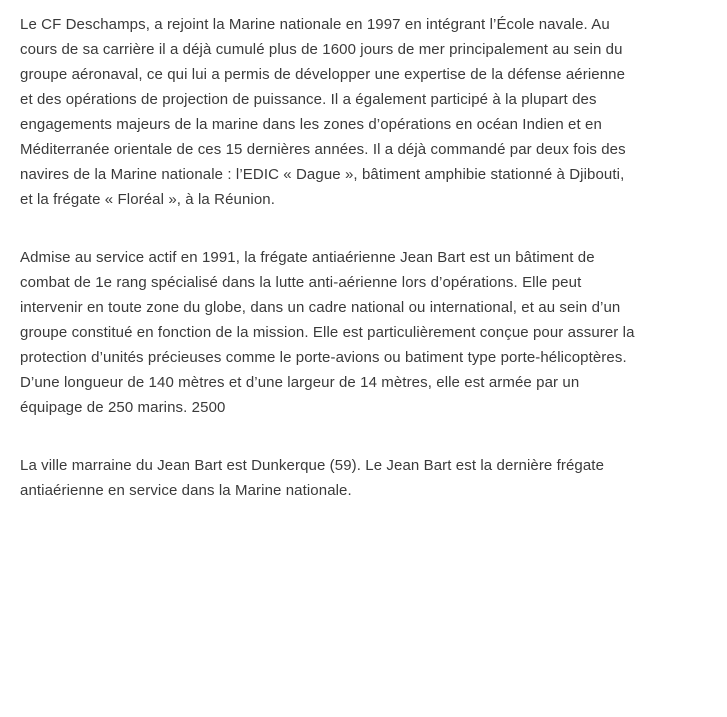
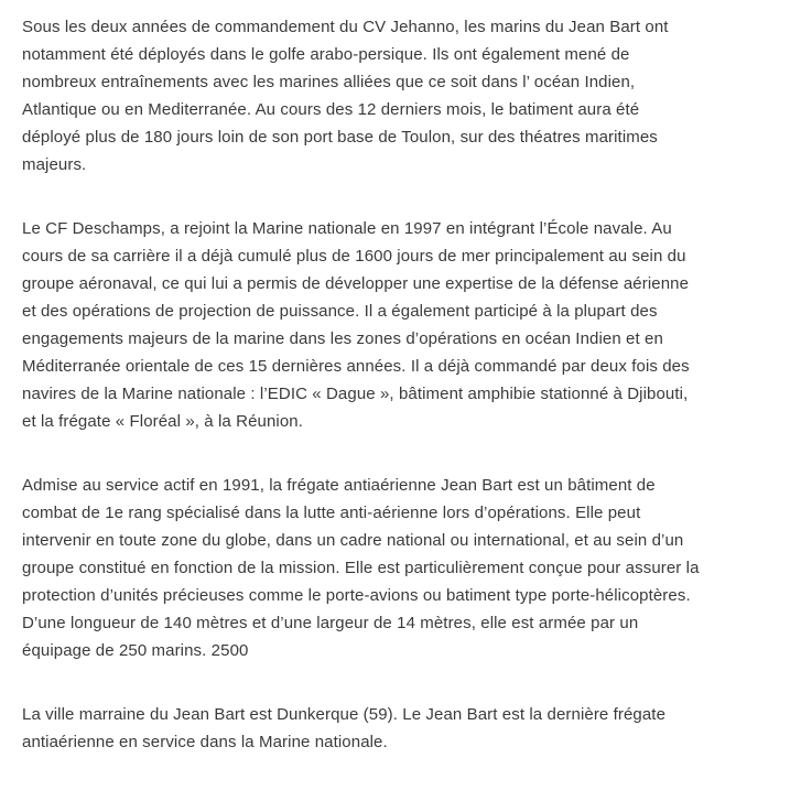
+ Sous les deux années de commandement du CV Jehanno, les marins du Jean Bart ont
+ notamment été déployés dans le golfe arabo-persique. Ils ont également mené de
+ nombreux entraînements avec les marines alliées que ce soit dans l’ océan Indien,
+ Atlantique ou en Mediterranée. Au cours des 12 derniers mois, le batiment aura été
+ déployé plus de 180 jours loin de son port base de Toulon, sur des théatres maritimes
+ majeurs.
  Le CF Deschamps, a rejoint la Marine nationale en 1997 en intégrant l’École navale. Au
  cours de sa carrière il a déjà cumulé plus de 1600 jours de mer principalement au sein du
  groupe aéronaval, ce qui lui a permis de développer une expertise de la défense aérienne
  et des opérations de projection de puissance. Il a également participé à la plupart des
  engagements majeurs de la marine dans les zones d’opérations en océan Indien et en
  Méditerranée orientale de ces 15 dernières années. Il a déjà commandé par deux fois des
  navires de la Marine nationale : l’EDIC « Dague », bâtiment amphibie stationné à Djibouti,
  et la frégate « Floréal », à la Réunion.
  Admise au service actif en 1991, la frégate antiaérienne Jean Bart est un bâtiment de
  combat de 1e rang spécialisé dans la lutte anti-aérienne lors d’opérations. Elle peut
  intervenir en toute zone du globe, dans un cadre national ou international, et au sein d’un
  groupe constitué en fonction de la mission. Elle est particulièrement conçue pour assurer la
  protection d’unités précieuses comme le porte-avions ou batiment type porte-hélicoptères.
  D’une longueur de 140 mètres et d’une largeur de 14 mètres, elle est armée par un
  équipage de 250 marins. 2500
  La ville marraine du Jean Bart est Dunkerque (59). Le Jean Bart est la dernière frégate
  antiaérienne en service dans la Marine nationale.
